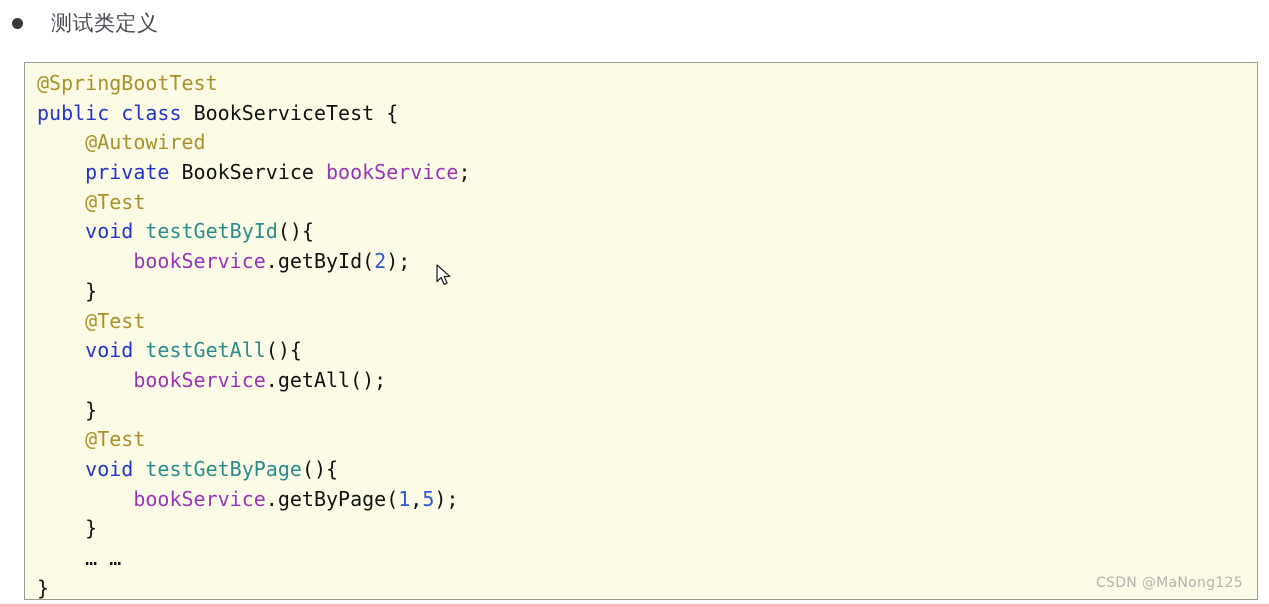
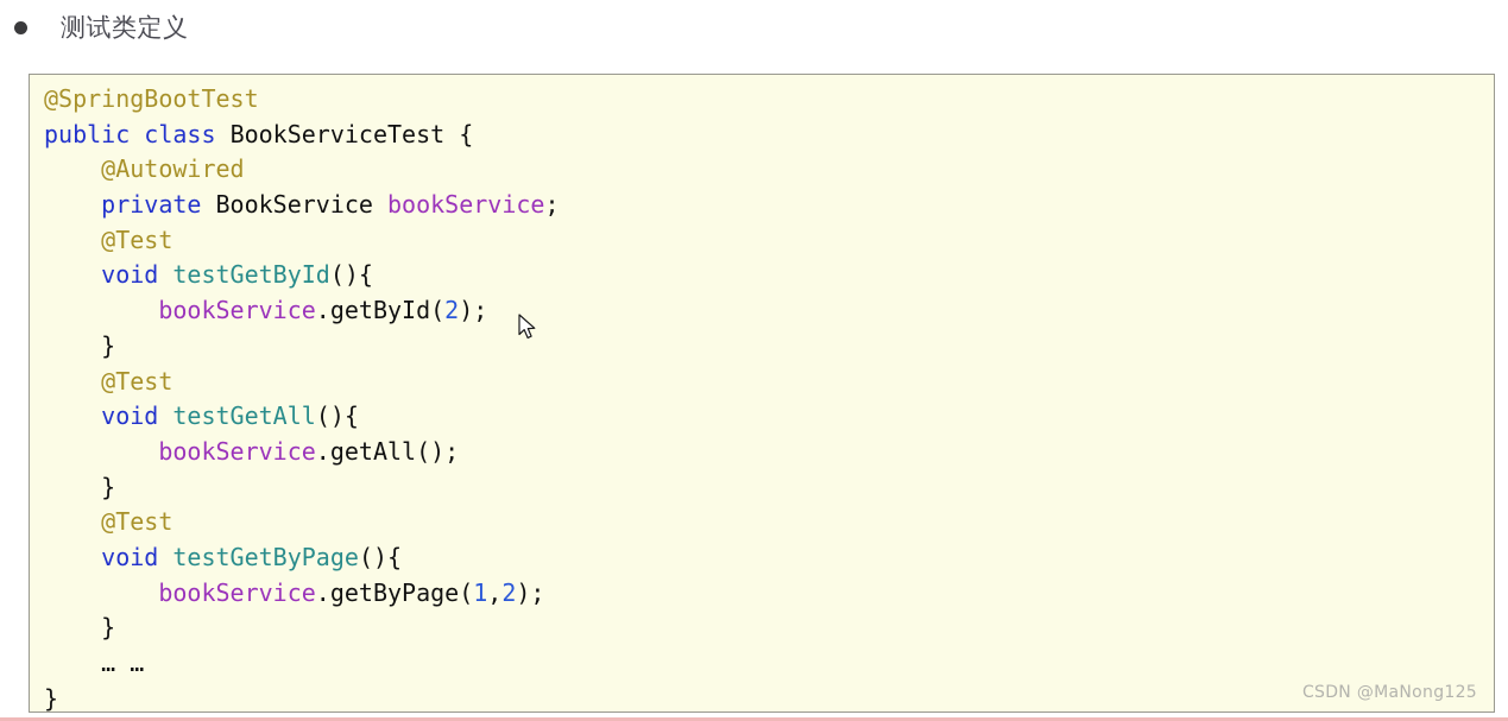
  测试类定义
  @SpringBootTest
  public class BookServiceTest {
  @Autowired
  private BookService bookService;
  @Test
  void testGetById(){
  bookService.getById(2);
  }
  @Test
  void testGetAll(){
  bookService.getAll();
  }
  @Test
  void testGetByPage(){
- bookService.getByPage(1,5);
+ bookService.getByPage(1,2);
  }
  … …
  }
  CSDN @MaNong125
